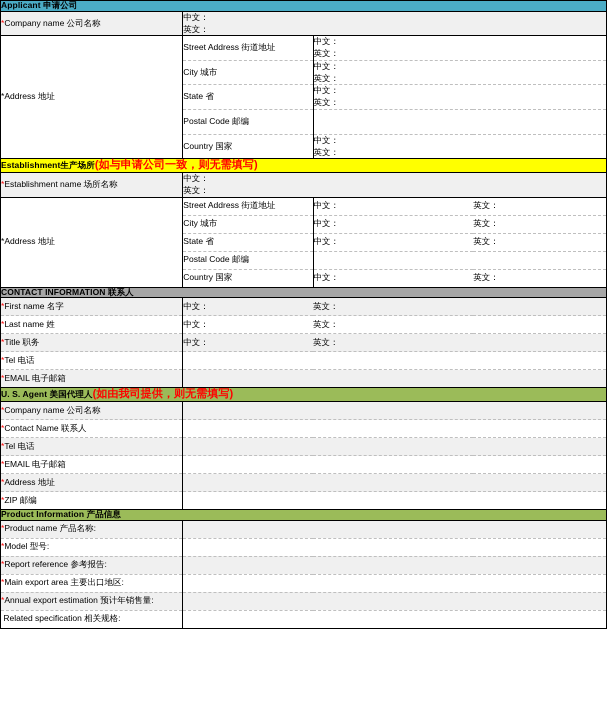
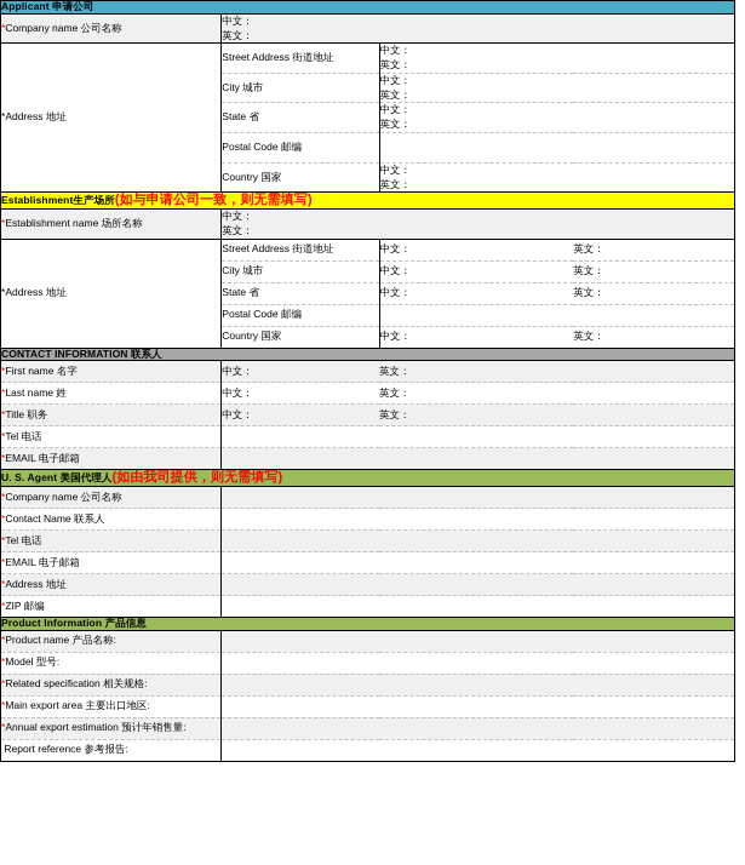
  Applicant 申请公司
  *Company name 公司名称	中文： 英文：
  *Address 地址	Street Address 街道地址	中文： 英文：
  City 城市	中文： 英文：
  State 省	中文： 英文：
  Postal Code 邮编
  Country 国家	中文： 英文：
  Establishment生产场所(如与申请公司一致，则无需填写)
  *Establishment name 场所名称	中文： 英文：
  *Address 地址	Street Address 街道地址	中文：	英文：
  City 城市	中文：	英文：
  State 省	中文：	英文：
  Postal Code 邮编
  Country 国家	中文：	英文：
  CONTACT INFORMATION 联系人
  *First name 名字	中文：	英文：
  *Last name 姓	中文：	英文：
  *Title 职务	中文：	英文：
  *Tel 电话
  *EMAIL 电子邮箱
  U. S. Agent 美国代理人(如由我司提供，则无需填写)
  *Company name 公司名称
  *Contact Name 联系人
  *Tel 电话
  *EMAIL 电子邮箱
  *Address 地址
  *ZIP 邮编
  Product Information 产品信息
  *Product name 产品名称:
  *Model 型号:
- *Report reference 参考报告:
+ *Related specification 相关规格:
  *Main export area 主要出口地区:
  *Annual export estimation 预计年销售量:
- Related specification 相关规格:
+ Report reference 参考报告:
